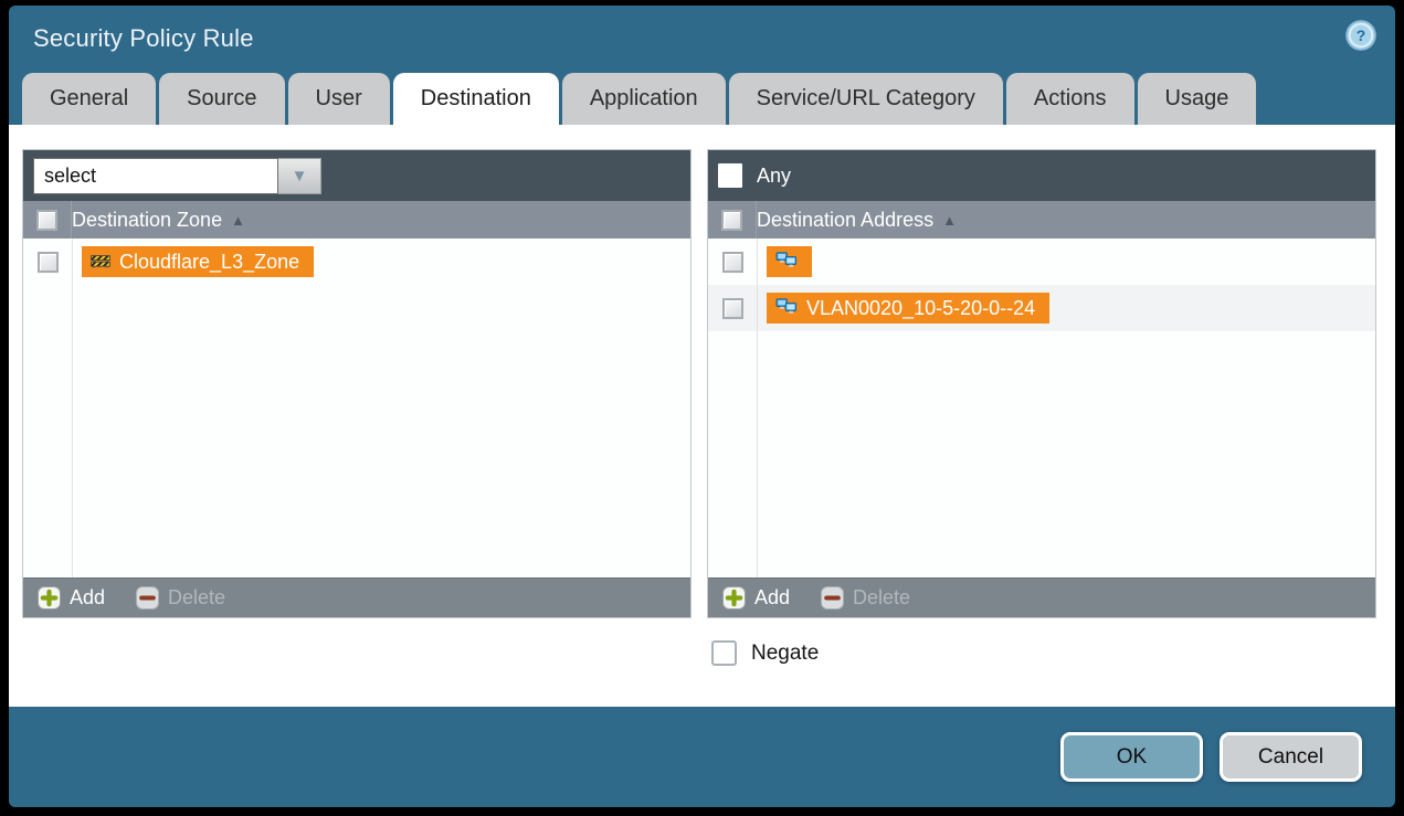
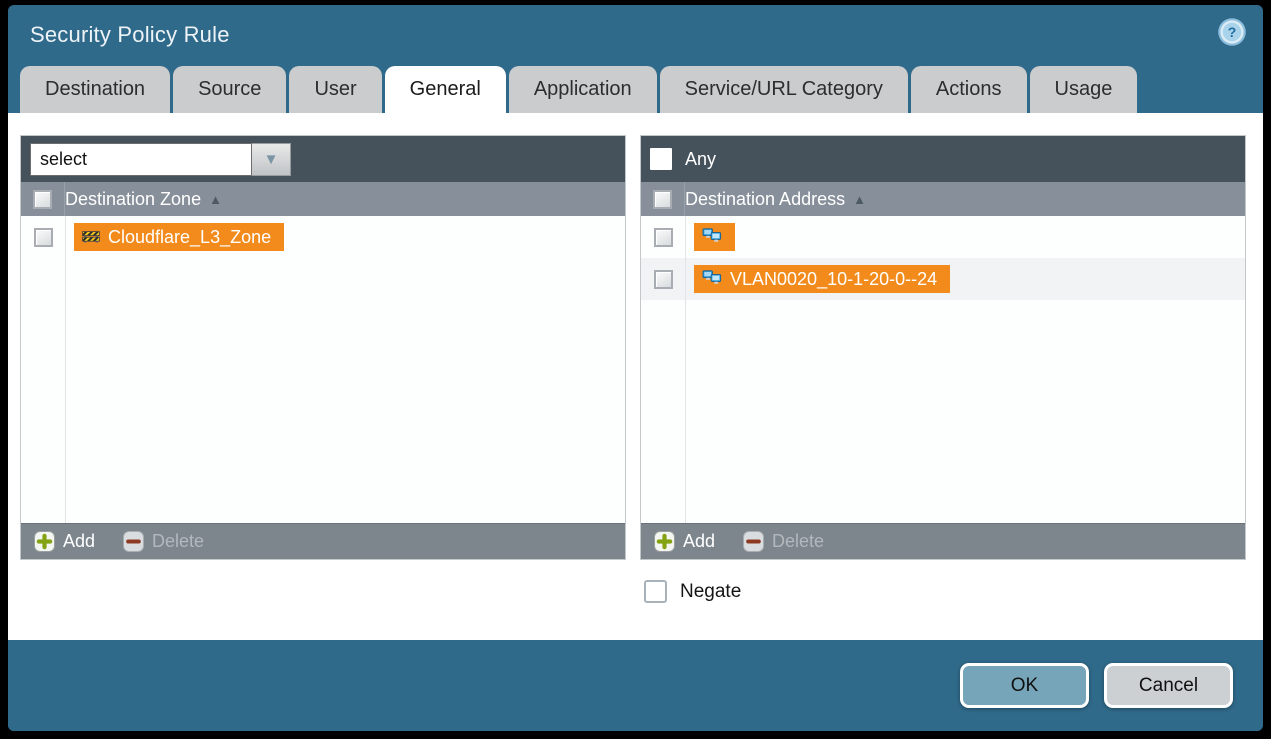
  Security Policy Rule
  ?
- General
+ Destination
  Source
  User
- Destination
+ General
  Application
  Service/URL Category
  Actions
  Usage
  select
  ▼
  Destination Zone
  ▲
  Cloudflare_L3_Zone
  Add
  Delete
  Any
  Destination Address
  ▲
- VLAN0020_10-5-20-0--24
+ VLAN0020_10-1-20-0--24
  Add
  Delete
  Negate
  OK
  Cancel
